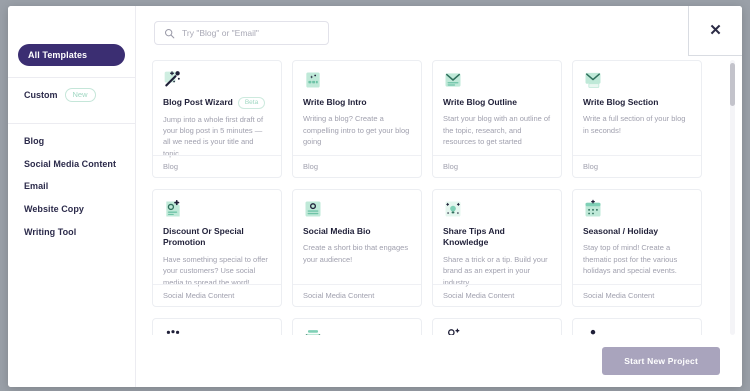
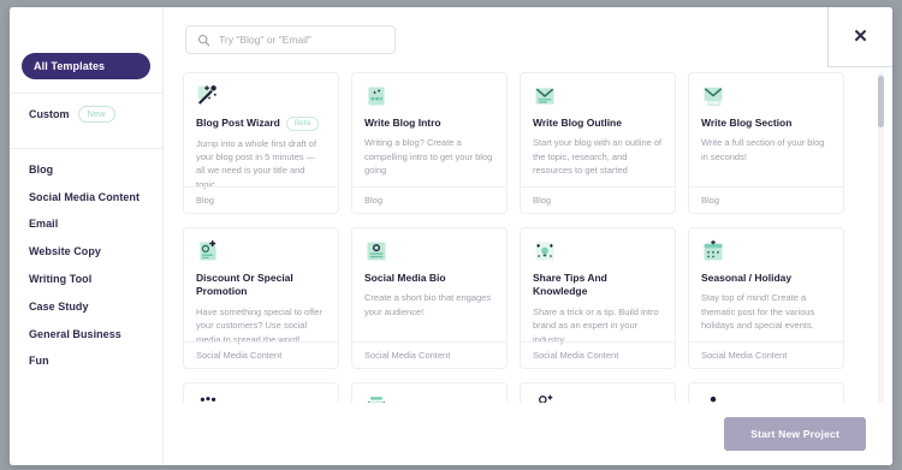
  All Templates
  Custom
  New
  Blog
  Social Media Content
  Email
  Website Copy
  Writing Tool
+ Case Study
+ General Business
+ Fun
  Try "Blog" or "Email"
  ✕
  Blog Post Wizard
  Jump into a whole first draft of your blog post in 5 minutes — all we need is your title and topic.
  Blog
  Write Blog Intro
  Writing a blog? Create a compelling intro to get your blog going
  Blog
  Write Blog Outline
  Start your blog with an outline of the topic, research, and resources to get started
  Blog
  Write Blog Section
  Write a full section of your blog in seconds!
  Blog
  Discount Or Special Promotion
  Have something special to offer your customers? Use social media to spread the word!
  Social Media Content
  Social Media Bio
  Create a short bio that engages your audience!
  Social Media Content
  Share Tips And Knowledge
- Share a trick or a tip. Build your brand as an expert in your industry.
+ Share a trick or a tip. Build intro brand as an expert in your industry.
  Social Media Content
  Seasonal / Holiday
  Stay top of mind! Create a thematic post for the various holidays and special events.
  Social Media Content
  Start New Project
